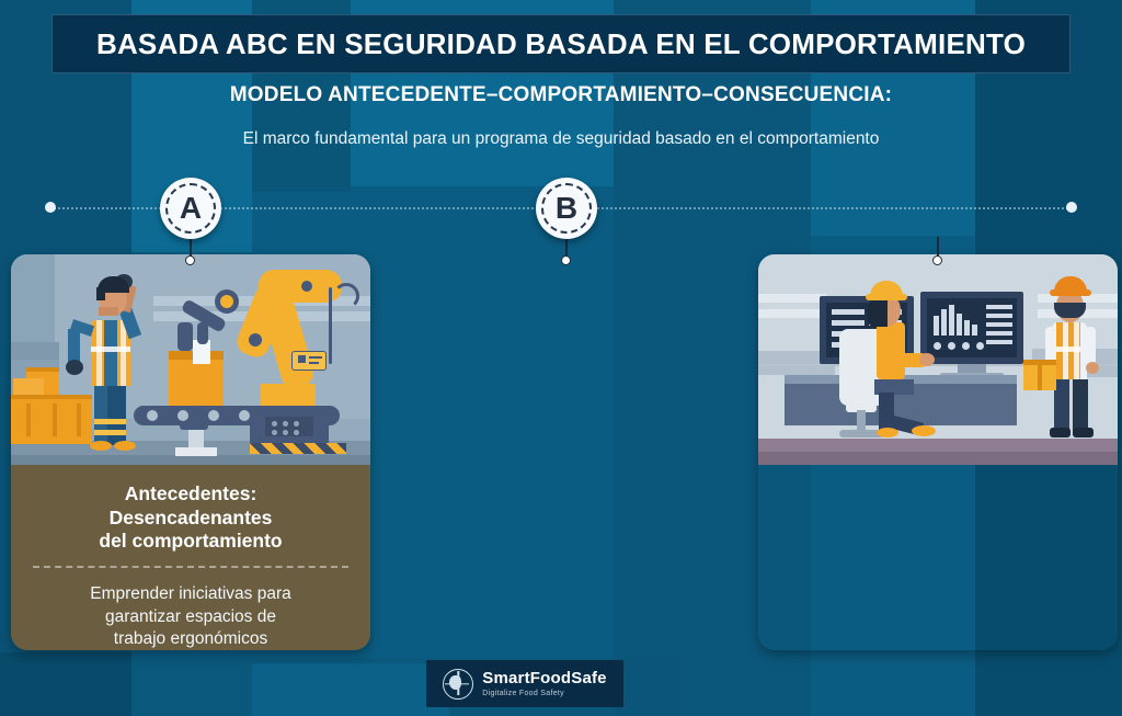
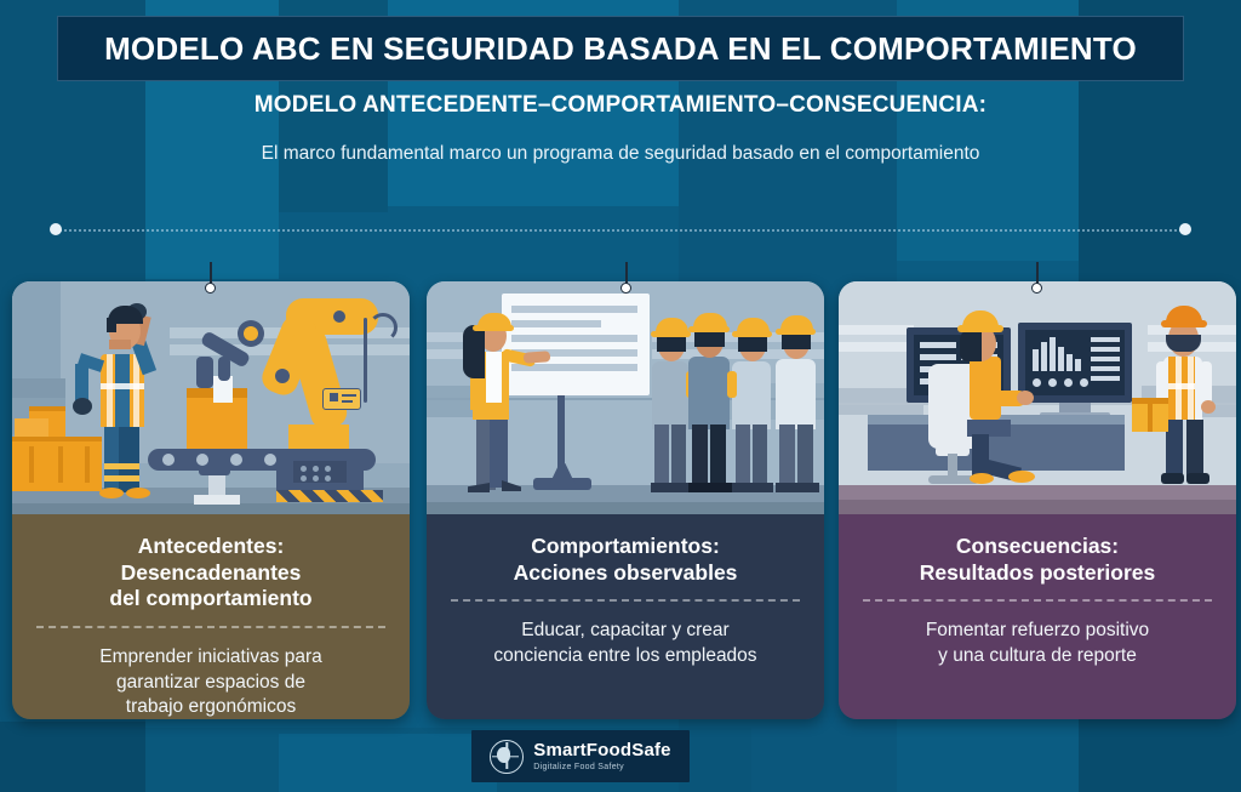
- BASADA ABC EN SEGURIDAD BASADA EN EL COMPORTAMIENTO
+ MODELO ABC EN SEGURIDAD BASADA EN EL COMPORTAMIENTO
  MODELO ANTECEDENTE–COMPORTAMIENTO–CONSECUENCIA:
- El marco fundamental para un programa de seguridad basado en el comportamiento
+ El marco fundamental marco un programa de seguridad basado en el comportamiento
- A
- B
  Antecedentes:
  Desencadenantes
  del comportamiento
  Emprender iniciativas para
  garantizar espacios de
  trabajo ergonómicos
+ Comportamientos:
+ Acciones observables
+ Educar, capacitar y crear
+ conciencia entre los empleados
+ Consecuencias:
+ Resultados posteriores
+ Fomentar refuerzo positivo
+ y una cultura de reporte
  SmartFoodSafe
